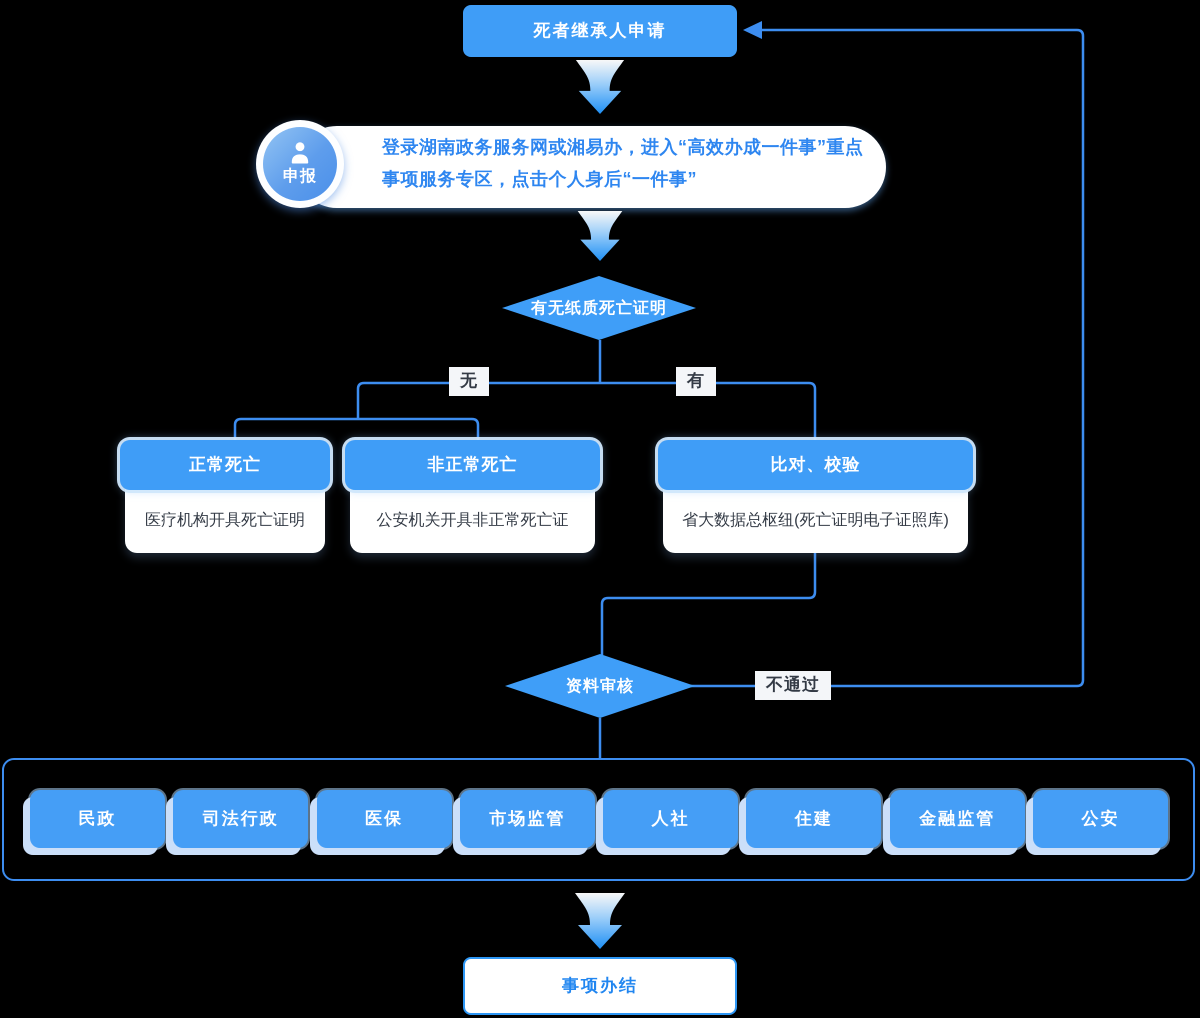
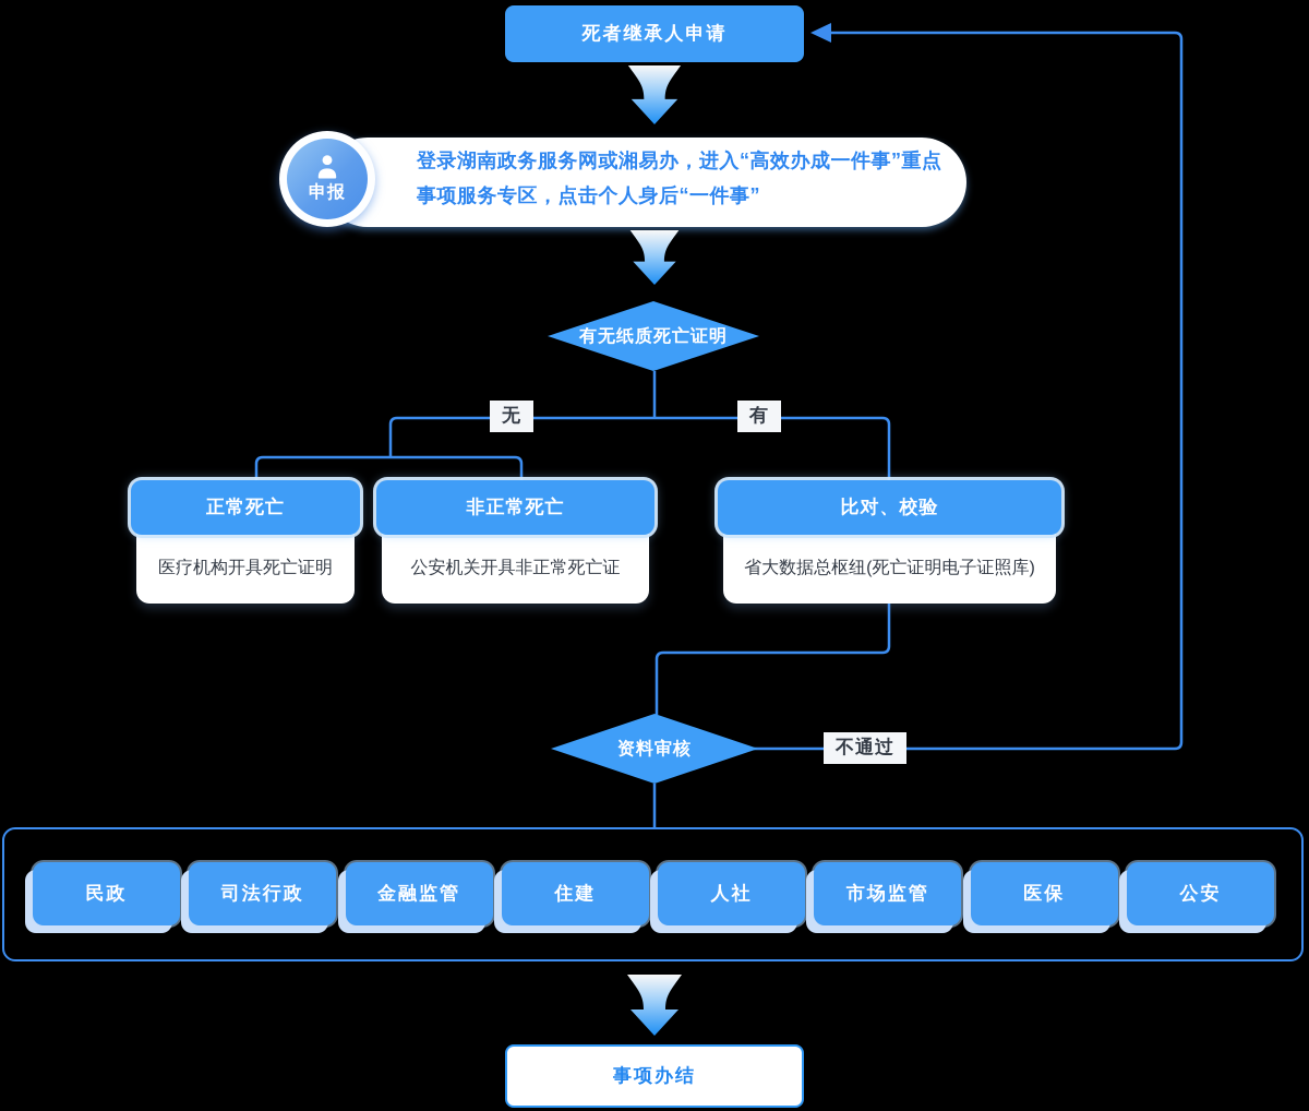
  死者继承人申请
  登录湖南政务服务网或湘易办，进入“高效办成一件事”重点
  事项服务专区，点击个人身后“一件事”
  申报
  有无纸质死亡证明
  无
  有
  正常死亡
  医疗机构开具死亡证明
  非正常死亡
  公安机关开具非正常死亡证
  比对、校验
  省大数据总枢纽(死亡证明电子证照库)
  资料审核
  不通过
  民政
  司法行政
- 医保
+ 金融监管
- 市场监管
+ 住建
  人社
- 住建
+ 市场监管
- 金融监管
+ 医保
  公安
  事项办结
